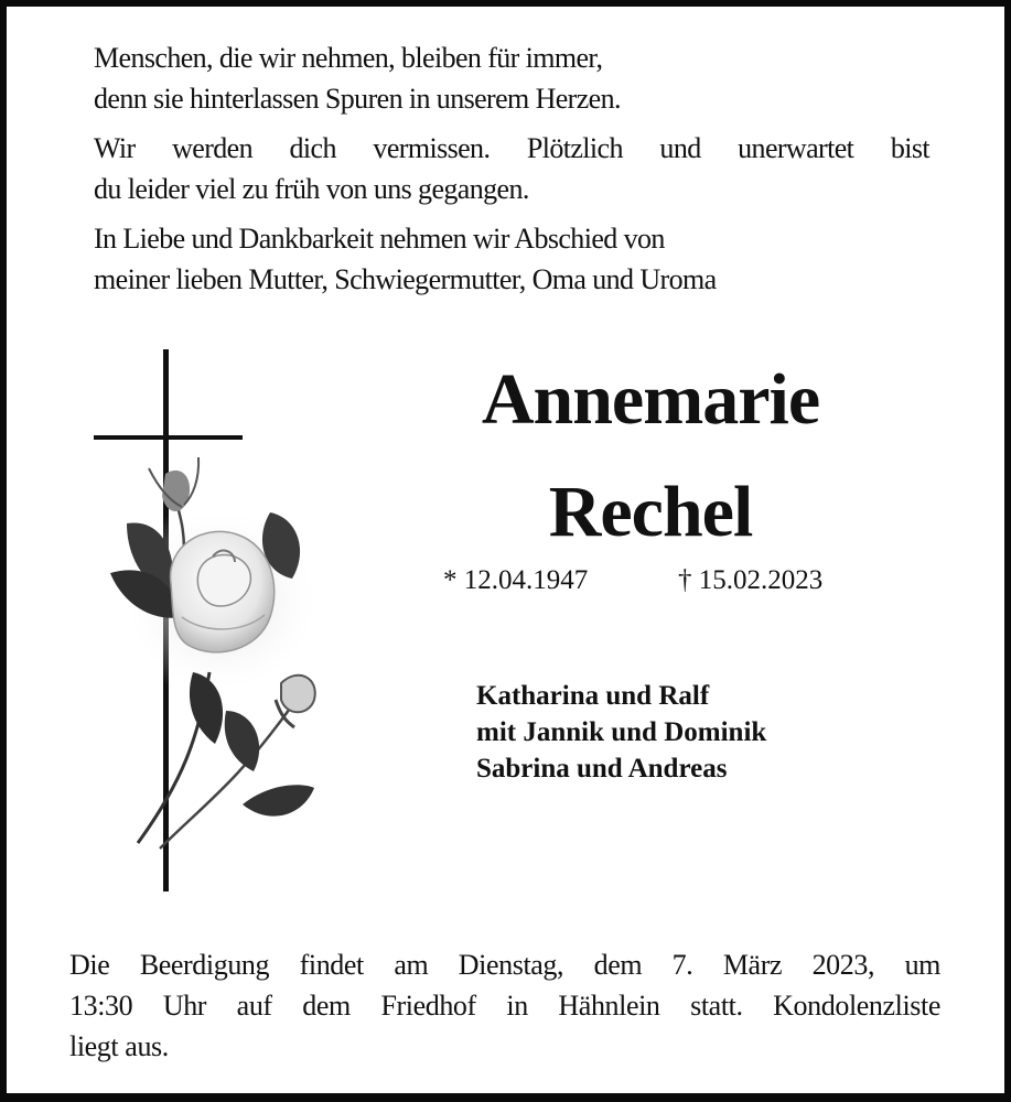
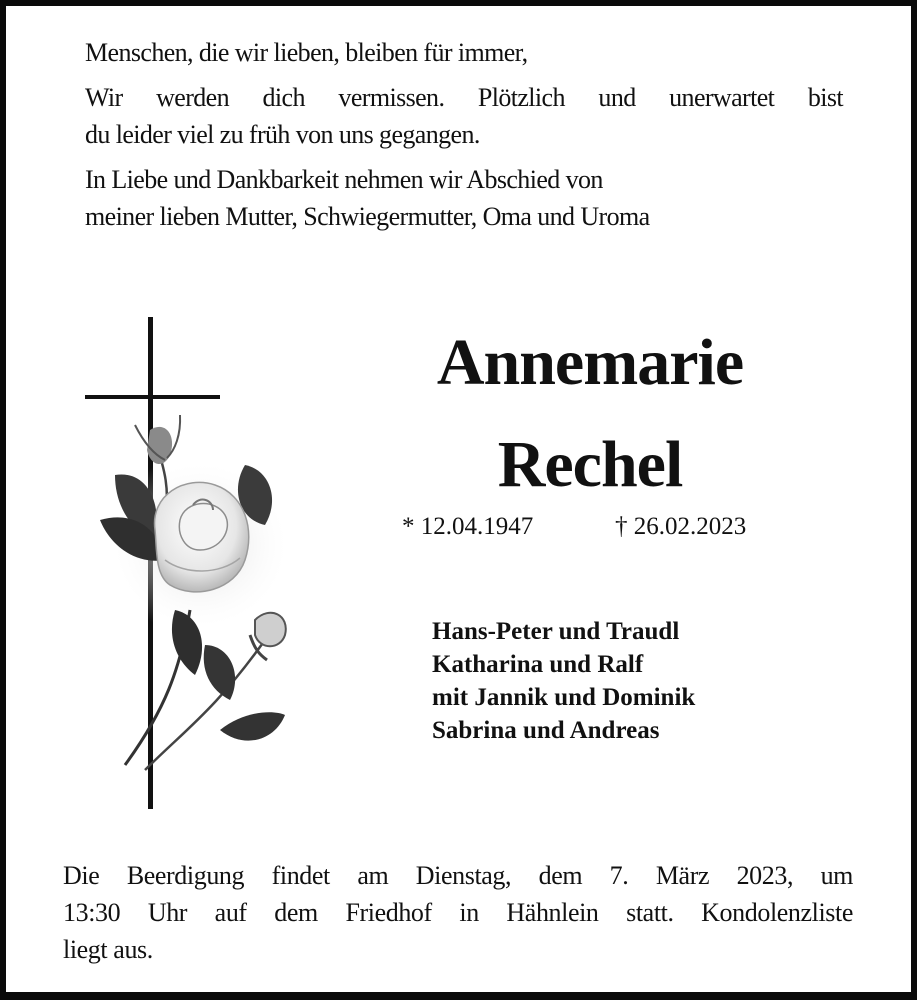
- Menschen, die wir nehmen, bleiben für immer,
+ Menschen, die wir lieben, bleiben für immer,
- denn sie hinterlassen Spuren in unserem Herzen.
  Wir werden dich vermissen. Plötzlich und unerwartet bist
  du leider viel zu früh von uns gegangen.
  In Liebe und Dankbarkeit nehmen wir Abschied von
  meiner lieben Mutter, Schwiegermutter, Oma und Uroma
  Annemarie
  Rechel
  * 12.04.1947
- † 15.02.2023
+ † 26.02.2023
+ Hans-Peter und Traudl
  Katharina und Ralf
  mit Jannik und Dominik
  Sabrina und Andreas
  Die Beerdigung findet am Dienstag, dem 7. März 2023, um
  13:30 Uhr auf dem Friedhof in Hähnlein statt. Kondolenzliste
  liegt aus.
